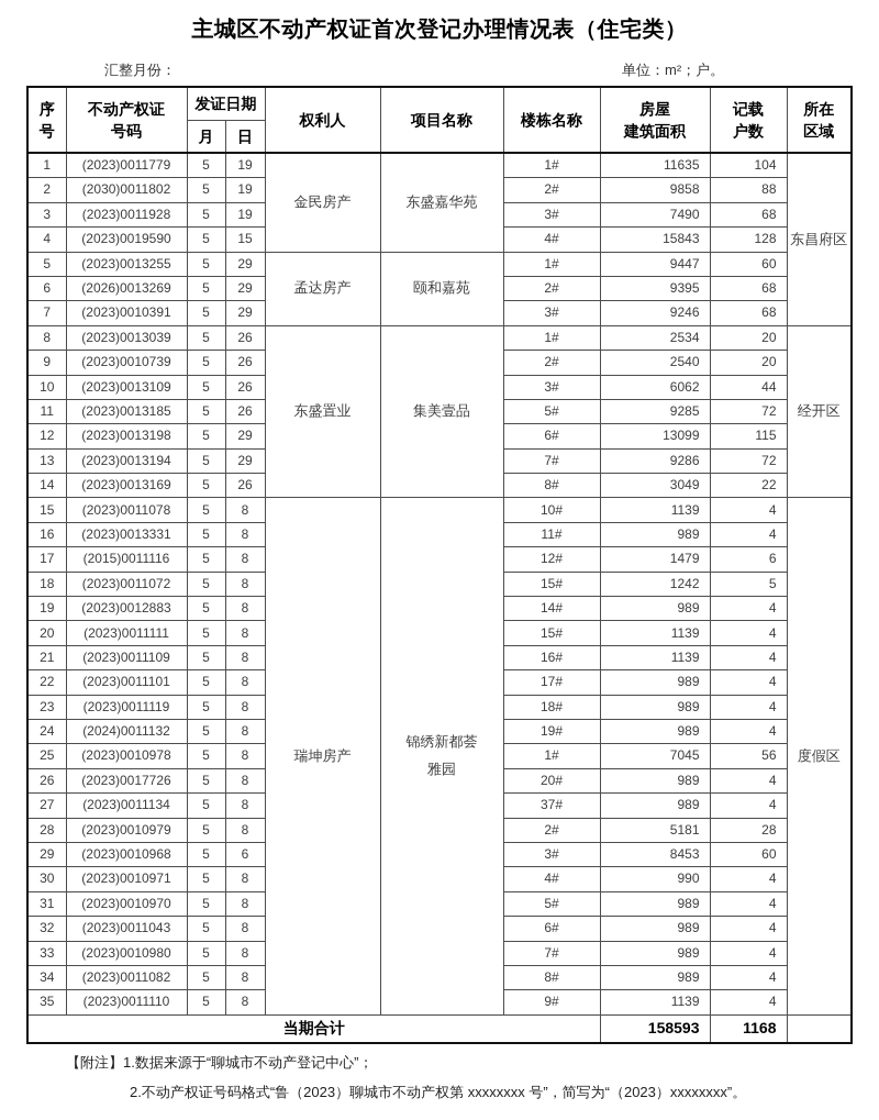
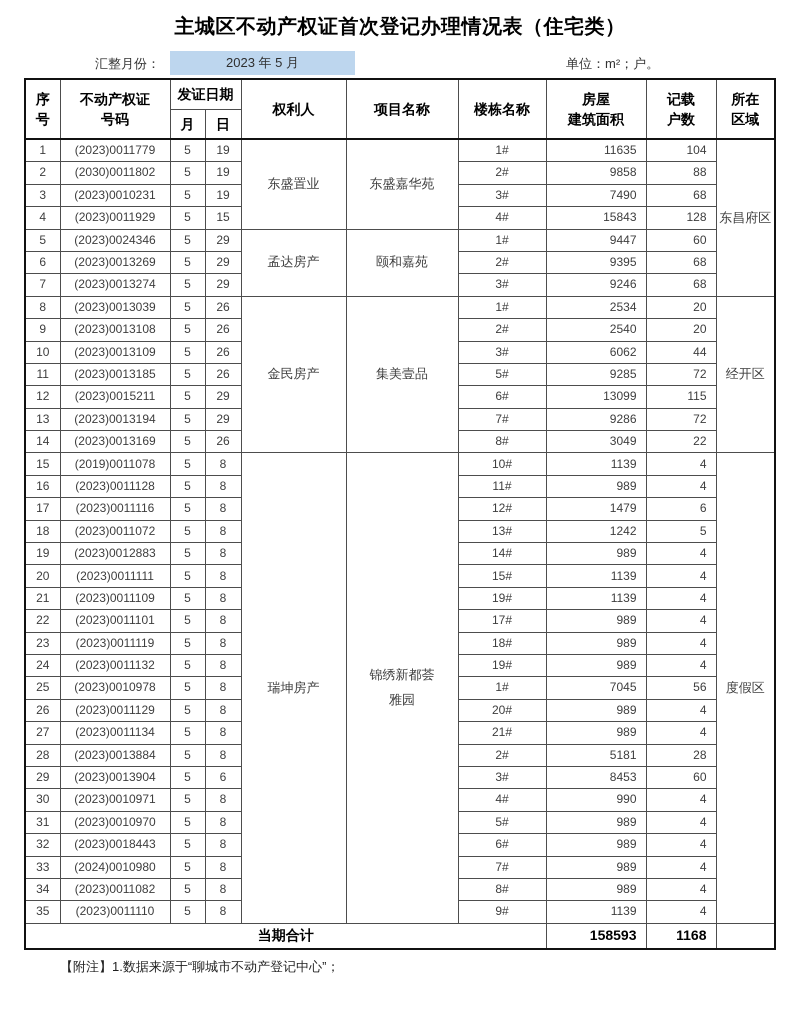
  主城区不动产权证首次登记办理情况表（住宅类）
  汇整月份：
+ 2023 年 5 月
  单位：m²；户。
  序 号	不动产权证 号码	发证日期	权利人	项目名称	楼栋名称	房屋 建筑面积	记载 户数	所在 区域
  月	日
- 1	(2023)0011779	5	19	金民房产	东盛嘉华苑	1#	11635	104	东昌府区
+ 1	(2023)0011779	5	19	东盛置业	东盛嘉华苑	1#	11635	104	东昌府区
  2	(2030)0011802	5	19	2#	9858	88
- 3	(2023)0011928	5	19	3#	7490	68
+ 3	(2023)0010231	5	19	3#	7490	68
- 4	(2023)0019590	5	15	4#	15843	128
+ 4	(2023)0011929	5	15	4#	15843	128
- 5	(2023)0013255	5	29	孟达房产	颐和嘉苑	1#	9447	60
+ 5	(2023)0024346	5	29	孟达房产	颐和嘉苑	1#	9447	60
- 6	(2026)0013269	5	29	2#	9395	68
+ 6	(2023)0013269	5	29	2#	9395	68
- 7	(2023)0010391	5	29	3#	9246	68
+ 7	(2023)0013274	5	29	3#	9246	68
- 8	(2023)0013039	5	26	东盛置业	集美壹品	1#	2534	20	经开区
+ 8	(2023)0013039	5	26	金民房产	集美壹品	1#	2534	20	经开区
- 9	(2023)0010739	5	26	2#	2540	20
+ 9	(2023)0013108	5	26	2#	2540	20
  10	(2023)0013109	5	26	3#	6062	44
  11	(2023)0013185	5	26	5#	9285	72
- 12	(2023)0013198	5	29	6#	13099	115
+ 12	(2023)0015211	5	29	6#	13099	115
  13	(2023)0013194	5	29	7#	9286	72
  14	(2023)0013169	5	26	8#	3049	22
- 15	(2023)0011078	5	8	瑞坤房产	锦绣新都荟 雅园	10#	1139	4	度假区
+ 15	(2019)0011078	5	8	瑞坤房产	锦绣新都荟 雅园	10#	1139	4	度假区
- 16	(2023)0013331	5	8	11#	989	4
+ 16	(2023)0011128	5	8	11#	989	4
- 17	(2015)0011116	5	8	12#	1479	6
+ 17	(2023)0011116	5	8	12#	1479	6
- 18	(2023)0011072	5	8	15#	1242	5
+ 18	(2023)0011072	5	8	13#	1242	5
  19	(2023)0012883	5	8	14#	989	4
  20	(2023)0011111	5	8	15#	1139	4
- 21	(2023)0011109	5	8	16#	1139	4
+ 21	(2023)0011109	5	8	19#	1139	4
  22	(2023)0011101	5	8	17#	989	4
  23	(2023)0011119	5	8	18#	989	4
- 24	(2024)0011132	5	8	19#	989	4
+ 24	(2023)0011132	5	8	19#	989	4
  25	(2023)0010978	5	8	1#	7045	56
- 26	(2023)0017726	5	8	20#	989	4
+ 26	(2023)0011129	5	8	20#	989	4
- 27	(2023)0011134	5	8	37#	989	4
+ 27	(2023)0011134	5	8	21#	989	4
- 28	(2023)0010979	5	8	2#	5181	28
+ 28	(2023)0013884	5	8	2#	5181	28
- 29	(2023)0010968	5	6	3#	8453	60
+ 29	(2023)0013904	5	6	3#	8453	60
  30	(2023)0010971	5	8	4#	990	4
  31	(2023)0010970	5	8	5#	989	4
- 32	(2023)0011043	5	8	6#	989	4
+ 32	(2023)0018443	5	8	6#	989	4
- 33	(2023)0010980	5	8	7#	989	4
+ 33	(2024)0010980	5	8	7#	989	4
  34	(2023)0011082	5	8	8#	989	4
  35	(2023)0011110	5	8	9#	1139	4
  当期合计	158593	1168
  【附注】1.数据来源于“聊城市不动产登记中心”；
- 2.不动产权证号码格式“鲁（2023）聊城市不动产权第 xxxxxxxx 号”，简写为“（2023）xxxxxxxx”。
